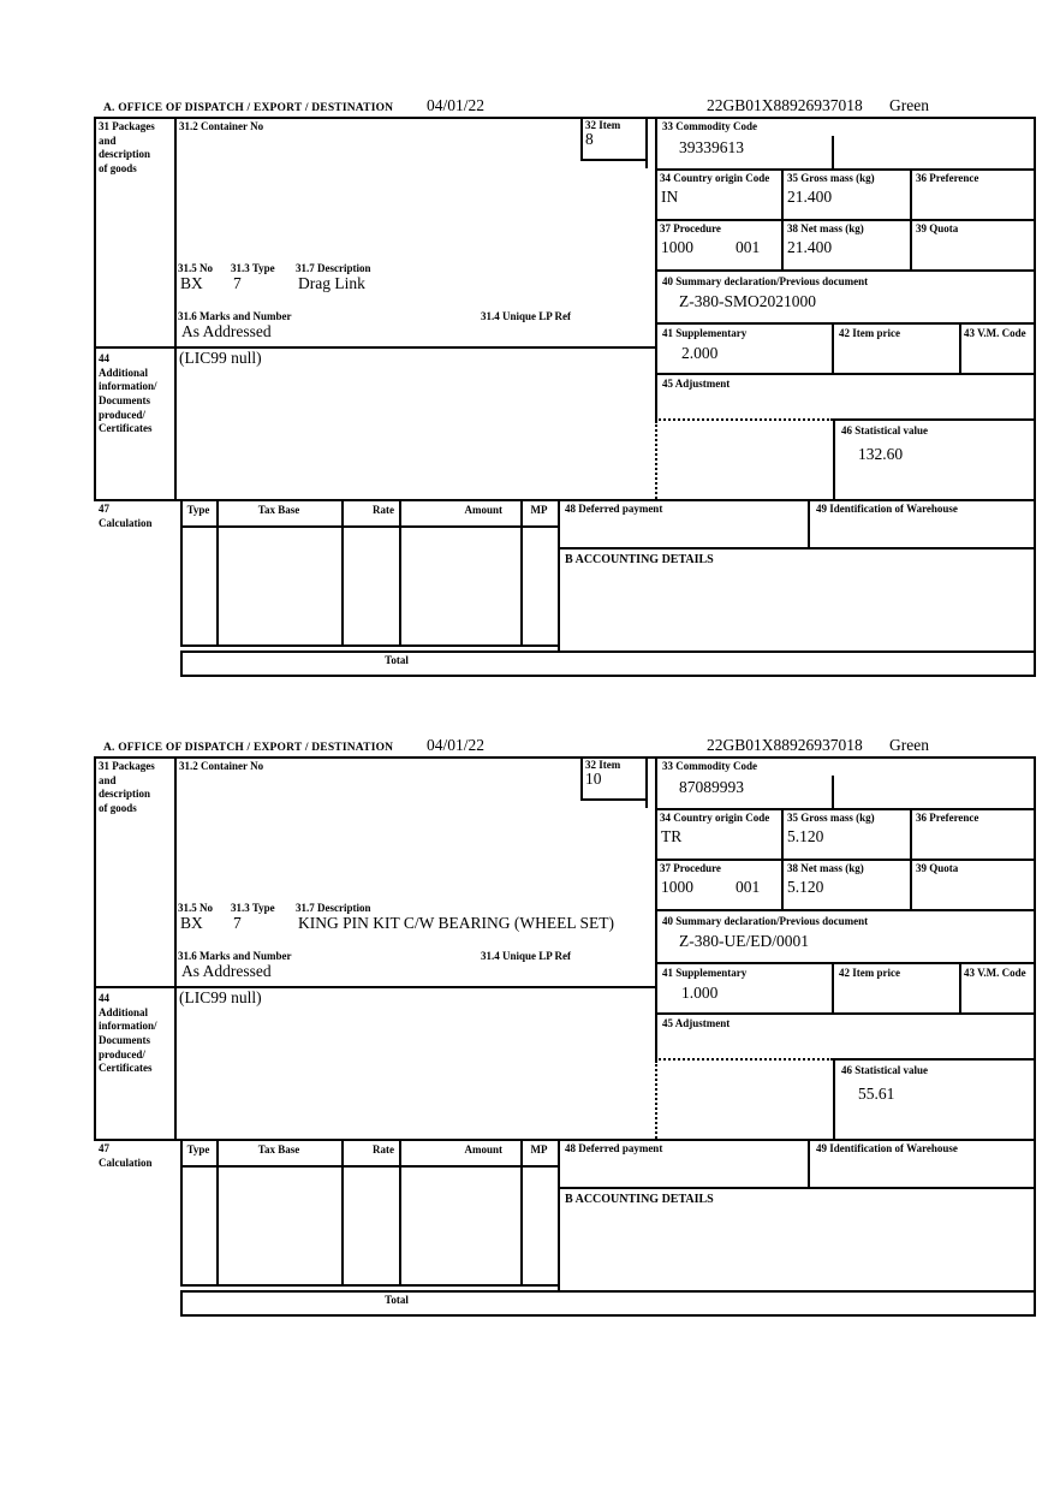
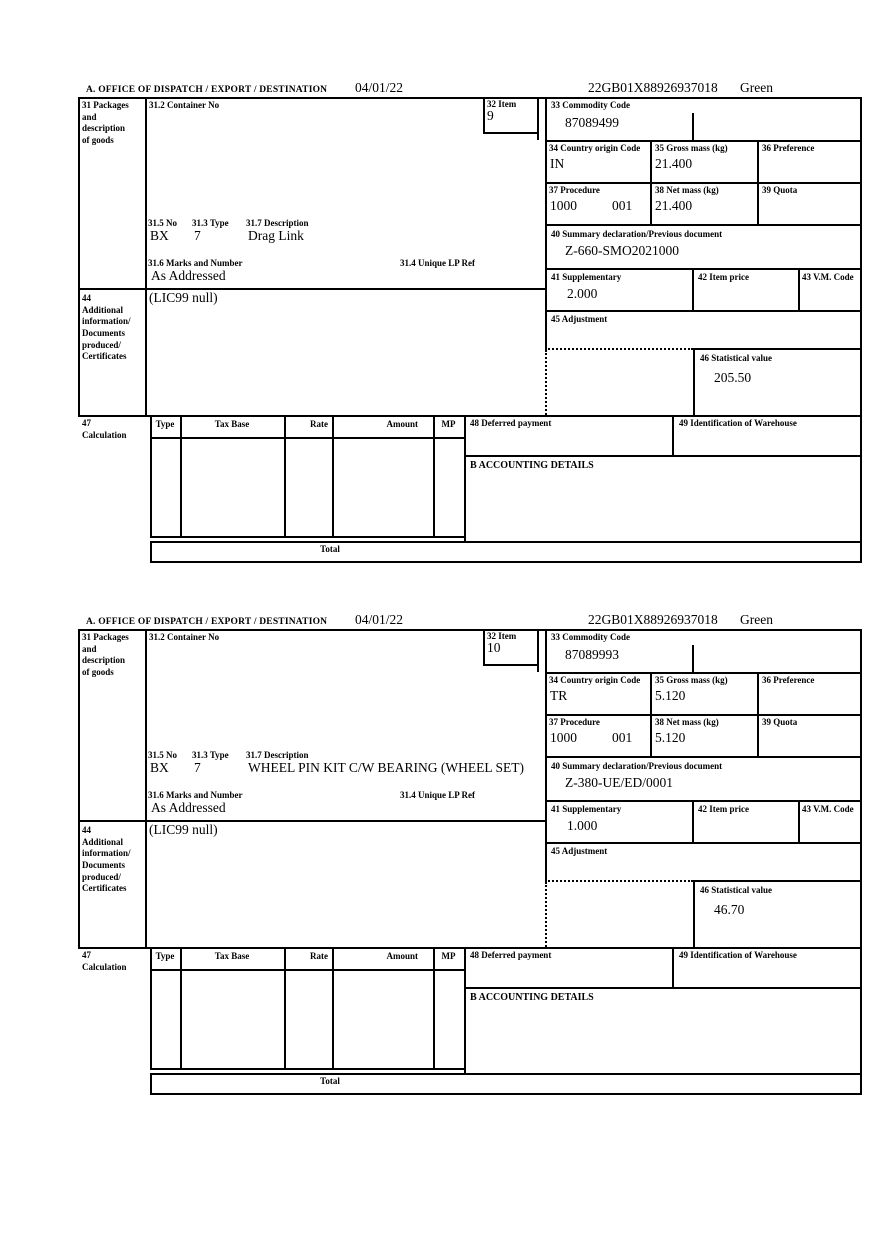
  A. OFFICE OF DISPATCH / EXPORT / DESTINATION
  04/01/22
  22GB01X88926937018
  Green
  31 Packages
  and
  description
  of goods
  31.2 Container No
  32 Item
  33 Commodity Code
  34 Country origin Code
  35 Gross mass (kg)
  36 Preference
  37 Procedure
  38 Net mass (kg)
  39 Quota
  31.5 No
  31.3 Type
  31.7 Description
  31.6 Marks and Number
  31.4 Unique LP Ref
  44
  Additional
  information/
  Documents
  produced/
  Certificates
  40 Summary declaration/Previous document
  41 Supplementary
  42 Item price
  43 V.M. Code
  45 Adjustment
  46 Statistical value
  47
  Calculation
  Type
  Tax Base
  Rate
  Amount
  MP
  48 Deferred payment
  49 Identification of Warehouse
  B ACCOUNTING DETAILS
  Total
- 8
+ 9
- 39339613
+ 87089499
  IN
  21.400
  1000
  001
  21.400
  BX
  7
  Drag Link
  As Addressed
  (LIC99 null)
- Z-380-SMO2021000
+ Z-660-SMO2021000
  2.000
- 132.60
+ 205.50
  A. OFFICE OF DISPATCH / EXPORT / DESTINATION
  04/01/22
  22GB01X88926937018
  Green
  31 Packages
  and
  description
  of goods
  31.2 Container No
  32 Item
  33 Commodity Code
  34 Country origin Code
  35 Gross mass (kg)
  36 Preference
  37 Procedure
  38 Net mass (kg)
  39 Quota
  31.5 No
  31.3 Type
  31.7 Description
  31.6 Marks and Number
  31.4 Unique LP Ref
  44
  Additional
  information/
  Documents
  produced/
  Certificates
  40 Summary declaration/Previous document
  41 Supplementary
  42 Item price
  43 V.M. Code
  45 Adjustment
  46 Statistical value
  47
  Calculation
  Type
  Tax Base
  Rate
  Amount
  MP
  48 Deferred payment
  49 Identification of Warehouse
  B ACCOUNTING DETAILS
  Total
  10
  87089993
  TR
  5.120
  1000
  001
  5.120
  BX
  7
- KING PIN KIT C/W BEARING (WHEEL SET)
+ WHEEL PIN KIT C/W BEARING (WHEEL SET)
  As Addressed
  (LIC99 null)
  Z-380-UE/ED/0001
  1.000
- 55.61
+ 46.70
